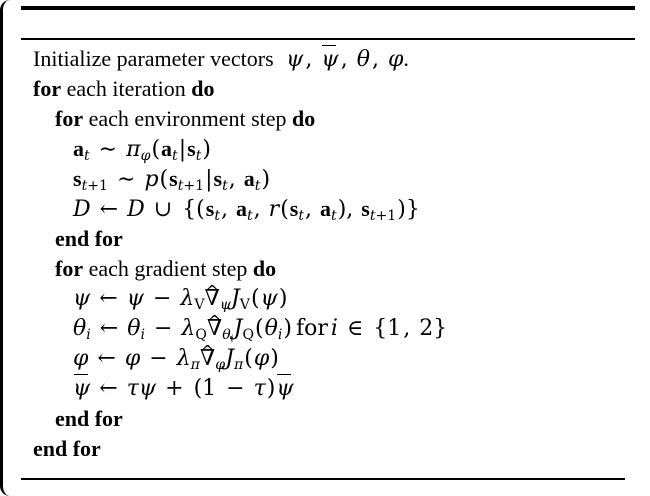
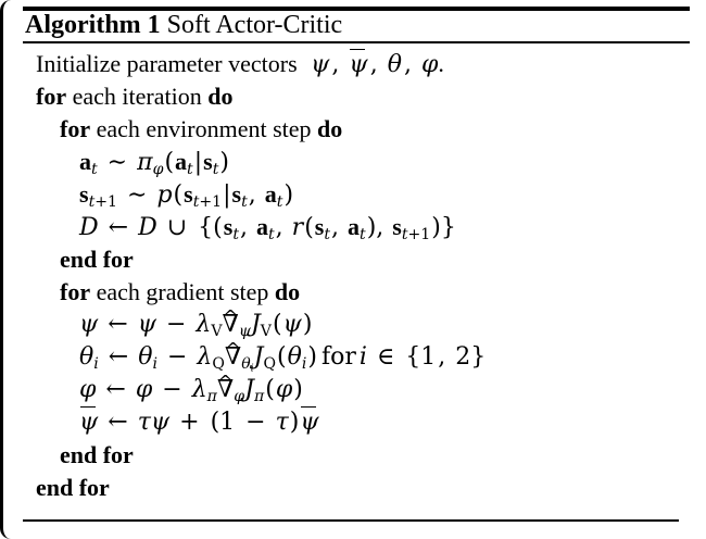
+ Algorithm 1 Soft Actor-Critic
  Initialize parameter vectors ψ, ψ, θ, φ.
  for each iteration do
  for each environment step do
  at ∼ πφ(at|st)
  st+1 ∼ p(st+1|st, at)
  D ← D ∪ {(st, at, r(st, at), st+1)}
  end for
  for each gradient step do
  ψ ← ψ − λV∇
  ^
  ψJV(ψ)
  θi ← θi − λQ∇
  ^
  θiJQ(θi) fori ∈ {1, 2}
  φ ← φ − λπ∇
  ^
  φJπ(φ)
  ψ ← τψ + (1 − τ)ψ
  end for
  end for
